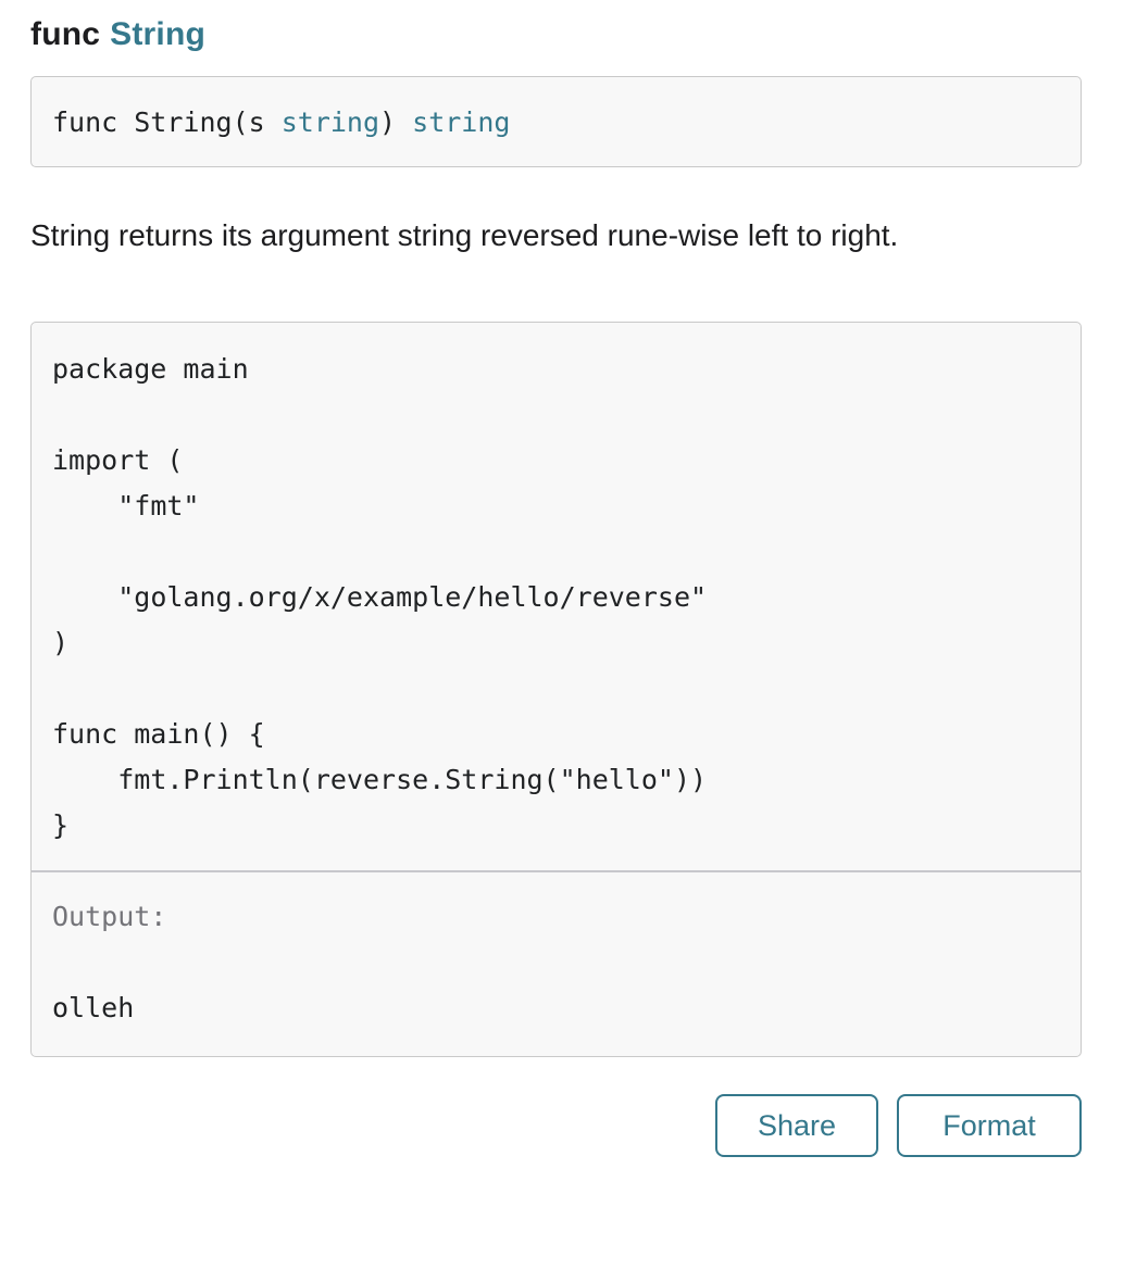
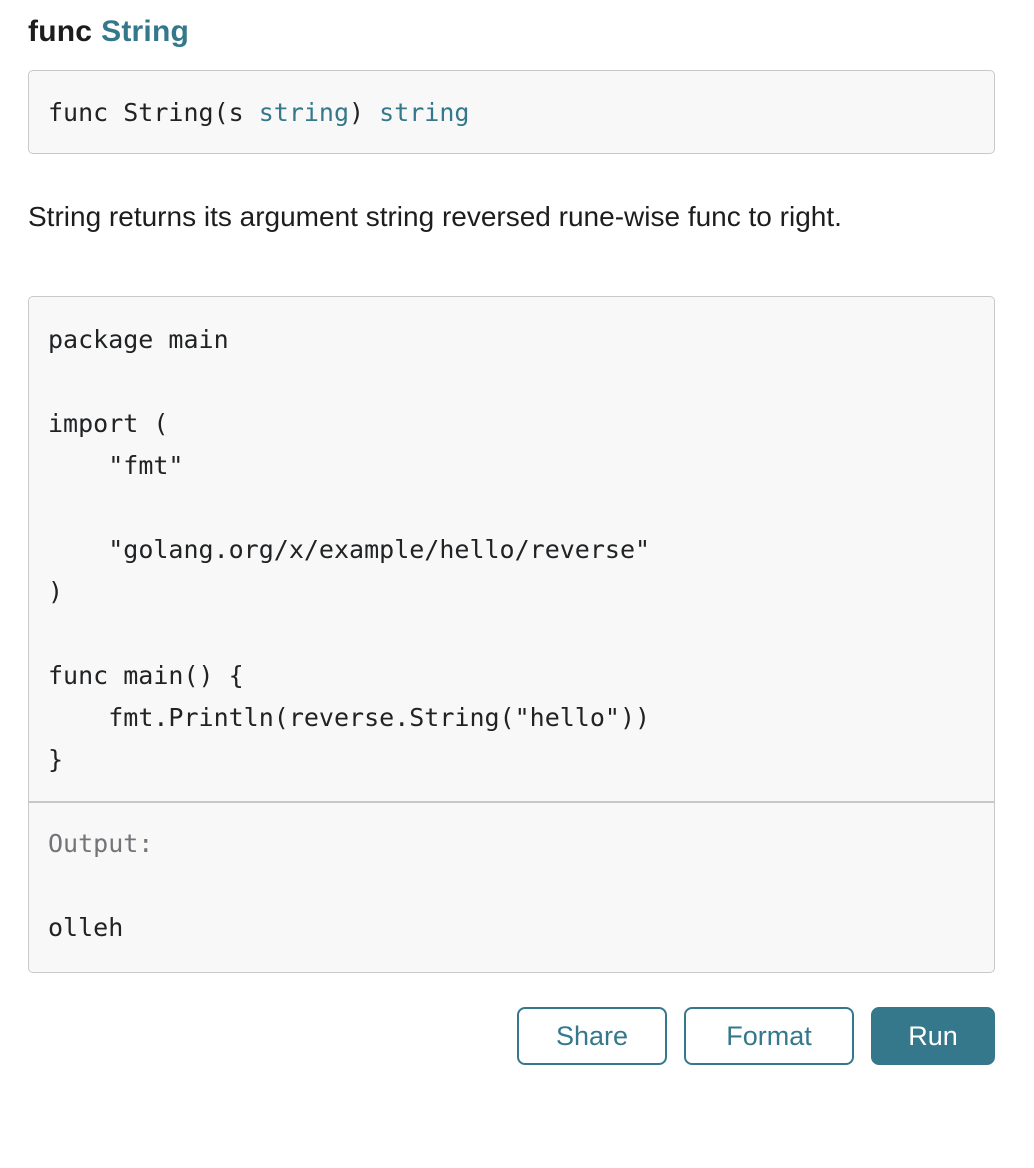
  func String
  func String(s
  string
  )
  string
- String returns its argument string reversed rune-wise left to right.
+ String returns its argument string reversed rune-wise func to right.
  package main
  import (
  "fmt"
  "golang.org/x/example/hello/reverse"
  )
  func main() {
  fmt.Println(reverse.String("hello"))
  }
  Output:
  olleh
  Share
  Format
+ Run
